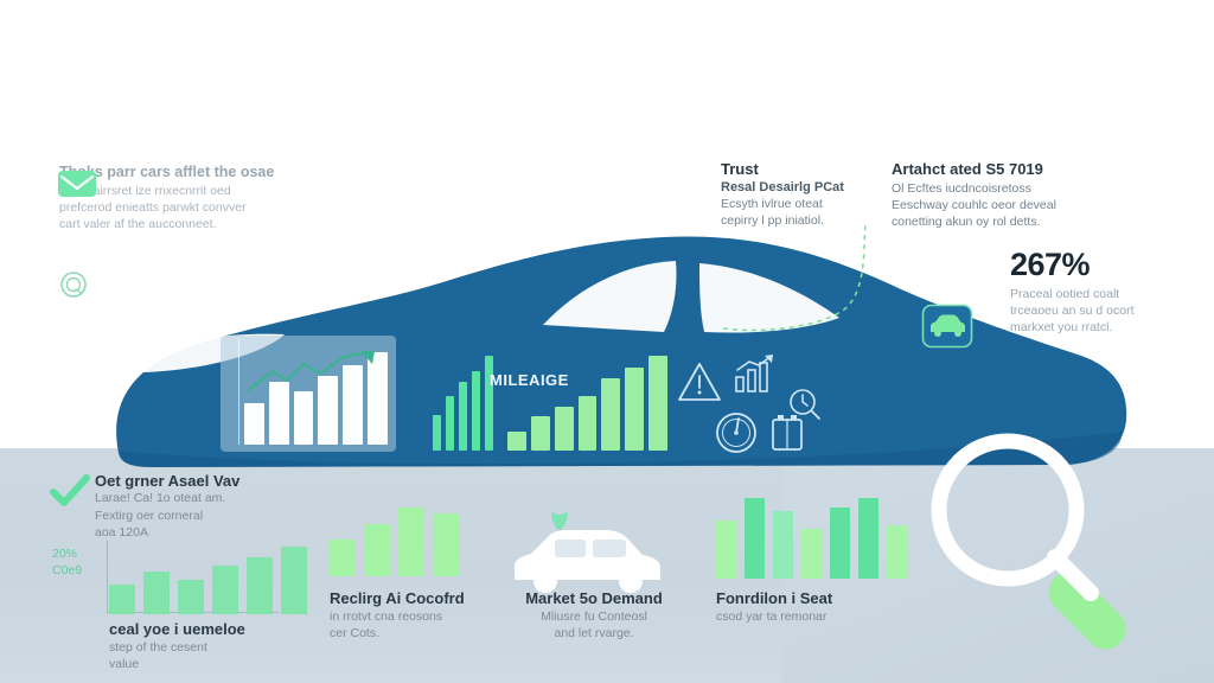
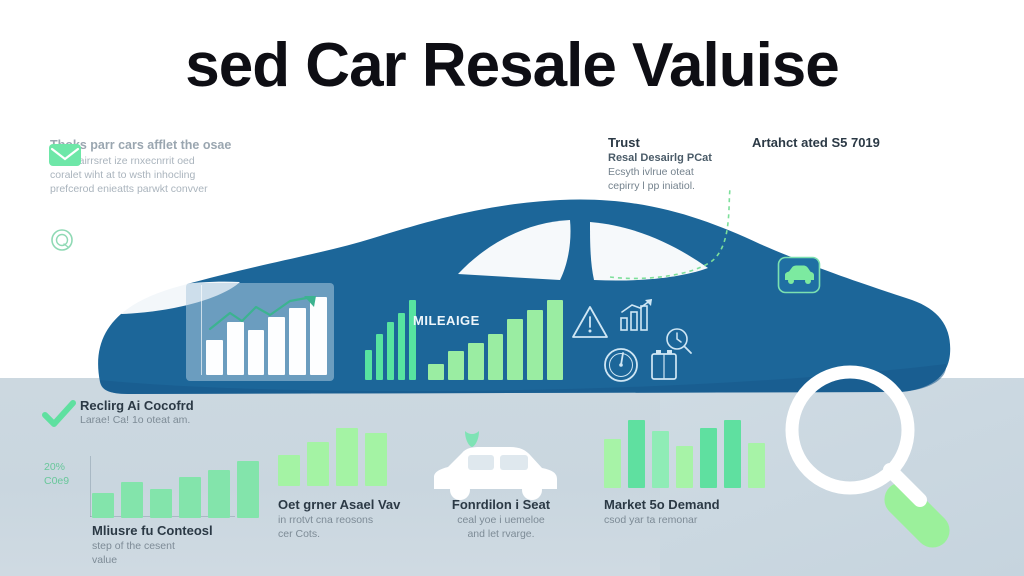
+ sed Car Resale Valuise
  s parr cars afflet the osae
  airrsret ize rnxecnrrit oed
+ coralet wiht at to wsth inhocling
  prefcerod enieatts parwkt convver
- cart valer af the aucconneet.
  Trust
  Resal Desairlg PCat
  Ecsyth ivlrue oteat
  cepirry l pp iniatiol.
  Artahct ated S5 7019
- Ol Ecftes iucdncoisretoss
- Eeschway couhlc oeor deveal
- conetting akun oy rol detts.
- 267%
- Praceal ootied coalt
- trceaoeu an su d ocort
- markxet you rratcl.
  MILEAIGE
- Oet grner Asael Vav
+ Reclirg Ai Cocofrd
  Larae! Ca! 1o oteat am.
- Fextirg oer corneral
- aoa 120A
  20%
  C0e9
- ceal yoe i uemeloe
+ Mliusre fu Conteosl
  step of the cesent
  value
- Reclirg Ai Cocofrd
+ Oet grner Asael Vav
  in rrotvt cna reosons
  cer Cots.
- Market 5o Demand
+ Fonrdilon i Seat
- Mliusre fu Conteosl
+ ceal yoe i uemeloe
  and let rvarge.
- Fonrdilon i Seat
+ Market 5o Demand
  csod yar ta remonar
